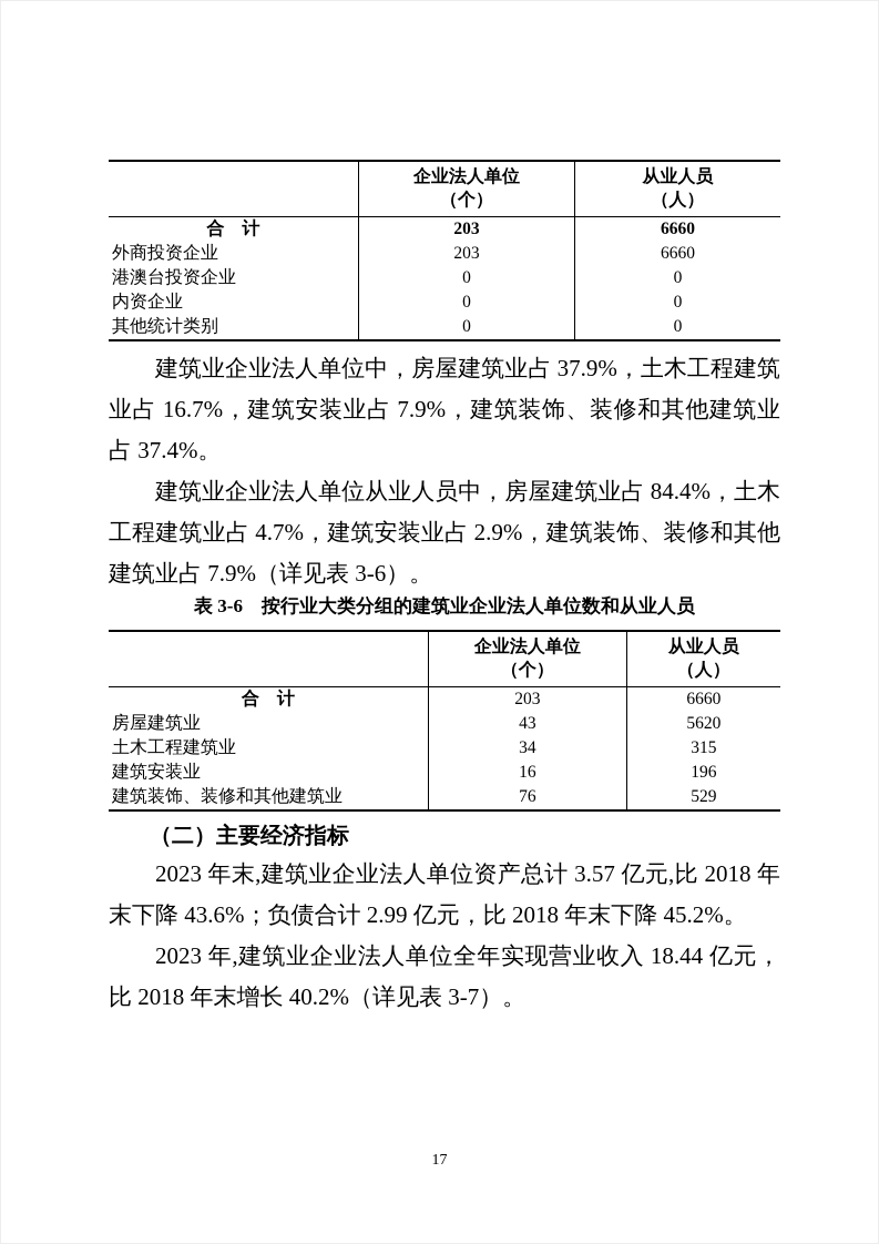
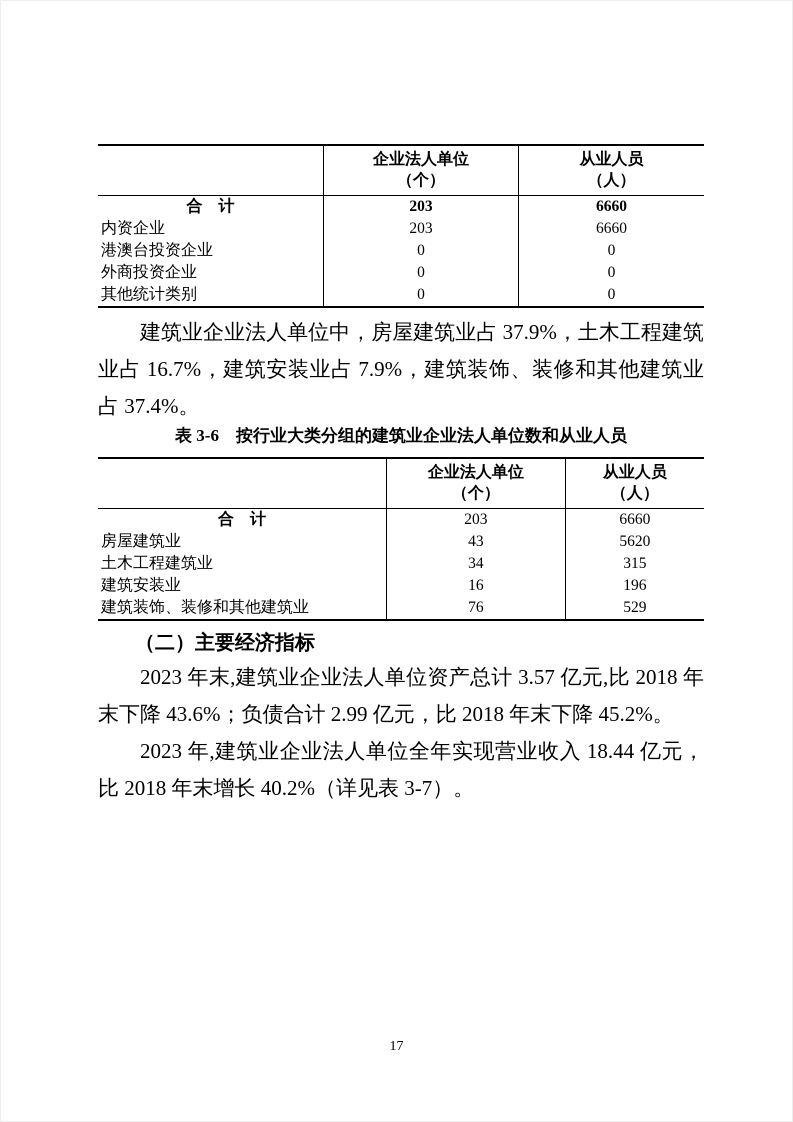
  	企业法人单位 （个）	从业人员 （人）
  合 计	203	6660
- 外商投资企业	203	6660
+ 内资企业	203	6660
  港澳台投资企业	0	0
- 内资企业	0	0
+ 外商投资企业	0	0
  其他统计类别	0	0
  建筑业企业法人单位中，房屋建筑业占 37.9%，土木工程建筑业占 16.7%，建筑安装业占 7.9%，建筑装饰、装修和其他建筑业占 37.4%。
- 建筑业企业法人单位从业人员中，房屋建筑业占 84.4%，土木工程建筑业占 4.7%，建筑安装业占 2.9%，建筑装饰、装修和其他建筑业占 7.9%（详见表 3-6）。
  表 3-6 按行业大类分组的建筑业企业法人单位数和从业人员
  	企业法人单位 （个）	从业人员 （人）
  合 计	203	6660
  房屋建筑业	43	5620
  土木工程建筑业	34	315
  建筑安装业	16	196
  建筑装饰、装修和其他建筑业	76	529
  （二）主要经济指标
  2023 年末,建筑业企业法人单位资产总计 3.57 亿元,比 2018 年末下降 43.6%；负债合计 2.99 亿元，比 2018 年末下降 45.2%。
  2023 年,建筑业企业法人单位全年实现营业收入 18.44 亿元，比 2018 年末增长 40.2%（详见表 3-7）。
  17
